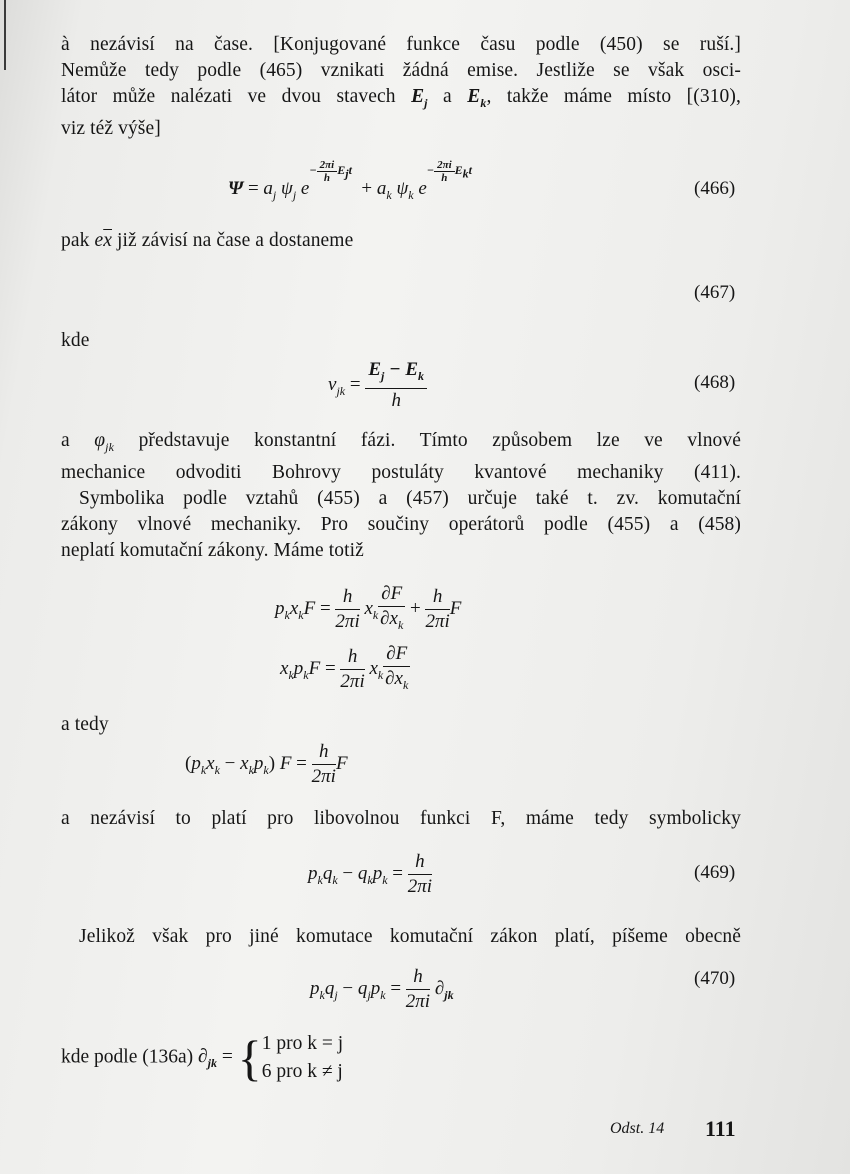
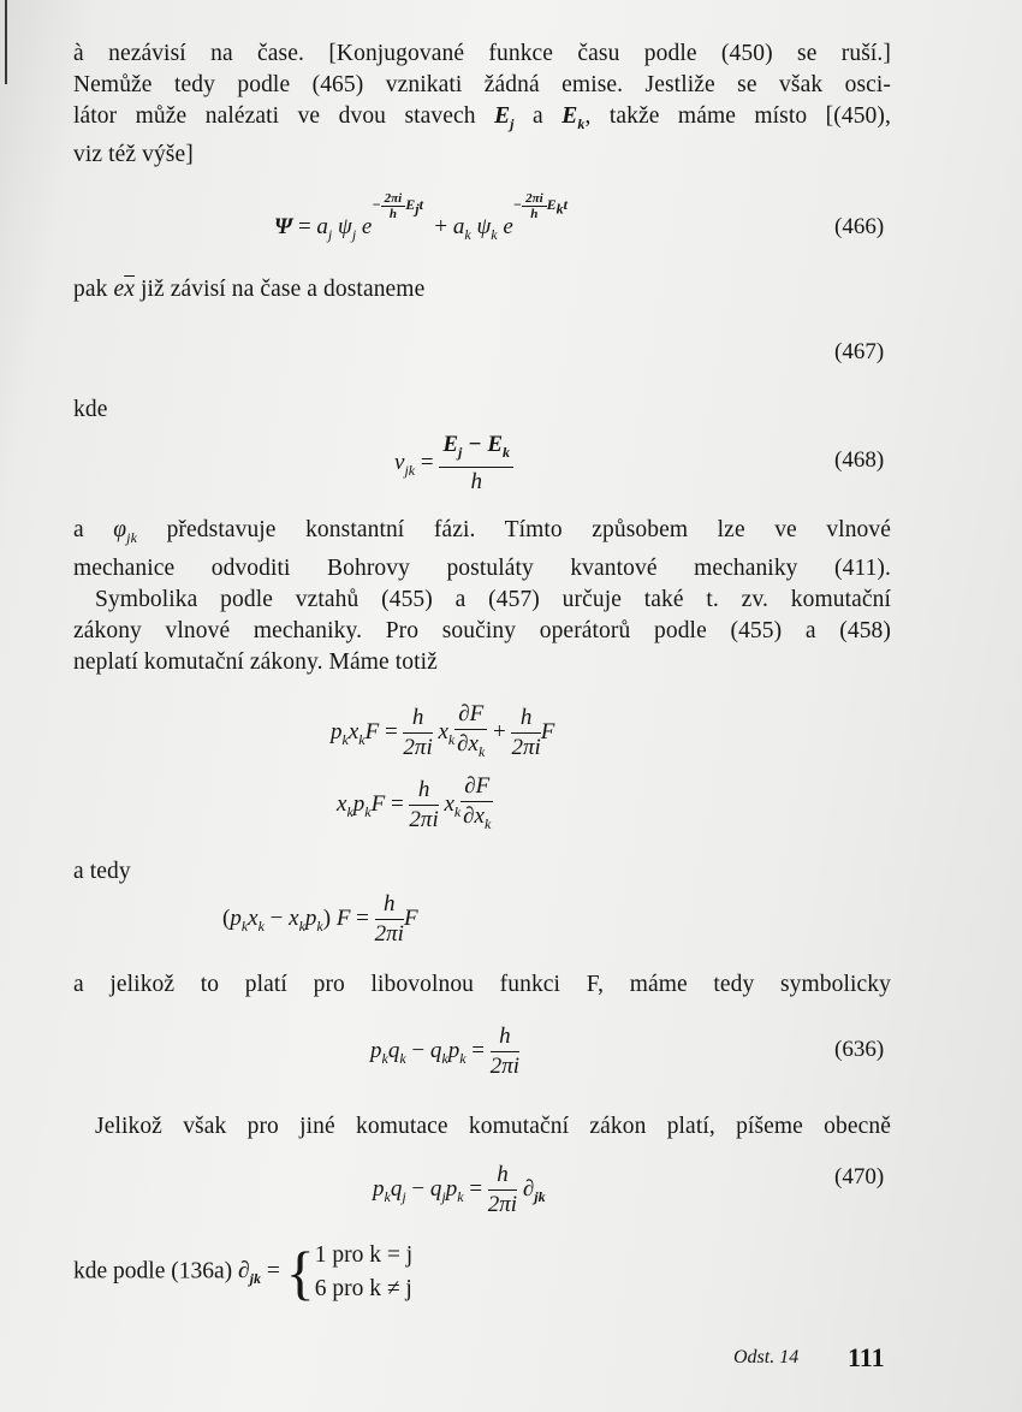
  à nezávisí na čase. [Konjugované funkce času podle (450) se ruší.]
  Nemůže tedy podle (465) vznikati žádná emise. Jestliže se však osci-
- látor může nalézati ve dvou stavech Ej a Ek, takže máme místo [(310),
+ látor může nalézati ve dvou stavech Ej a Ek, takže máme místo [(450),
  viz též výše]
  Ψ = aj ψj e−
  2πi
  h
  Ejt + ak ψk e−
  2πi
  h
  Ekt
  (466)
  pak ex již závisí na čase a dostaneme
  (467)
  kde
  νjk =
  Ej − Ek
  h
  (468)
  a φjk představuje konstantní fázi. Tímto způsobem lze ve vlnové
  mechanice odvoditi Bohrovy postuláty kvantové mechaniky (411).
  Symbolika podle vztahů (455) a (457) určuje také t. zv. komutační
  zákony vlnové mechaniky. Pro součiny operátorů podle (455) a (458)
  neplatí komutační zákony. Máme totiž
  pkxkF =
  h
  2πi
  xk
  ∂F
  ∂xk
  +
  h
  2πi
  F
  xkpkF =
  h
  2πi
  xk
  ∂F
  ∂xk
  a tedy
  (pkxk − xkpk) F =
  h
  2πi
  F
- a nezávisí to platí pro libovolnou funkci F, máme tedy symbolicky
+ a jelikož to platí pro libovolnou funkci F, máme tedy symbolicky
  pkqk − qkpk =
  h
  2πi
- (469)
+ (636)
  Jelikož však pro jiné komutace komutační zákon platí, píšeme obecně
  pkqj − qjpk =
  h
  2πi
  ∂jk
  (470)
  kde podle (136a) ∂jk = {
  1 pro k = j
  6 pro k ≠ j
  Odst. 14
  111
